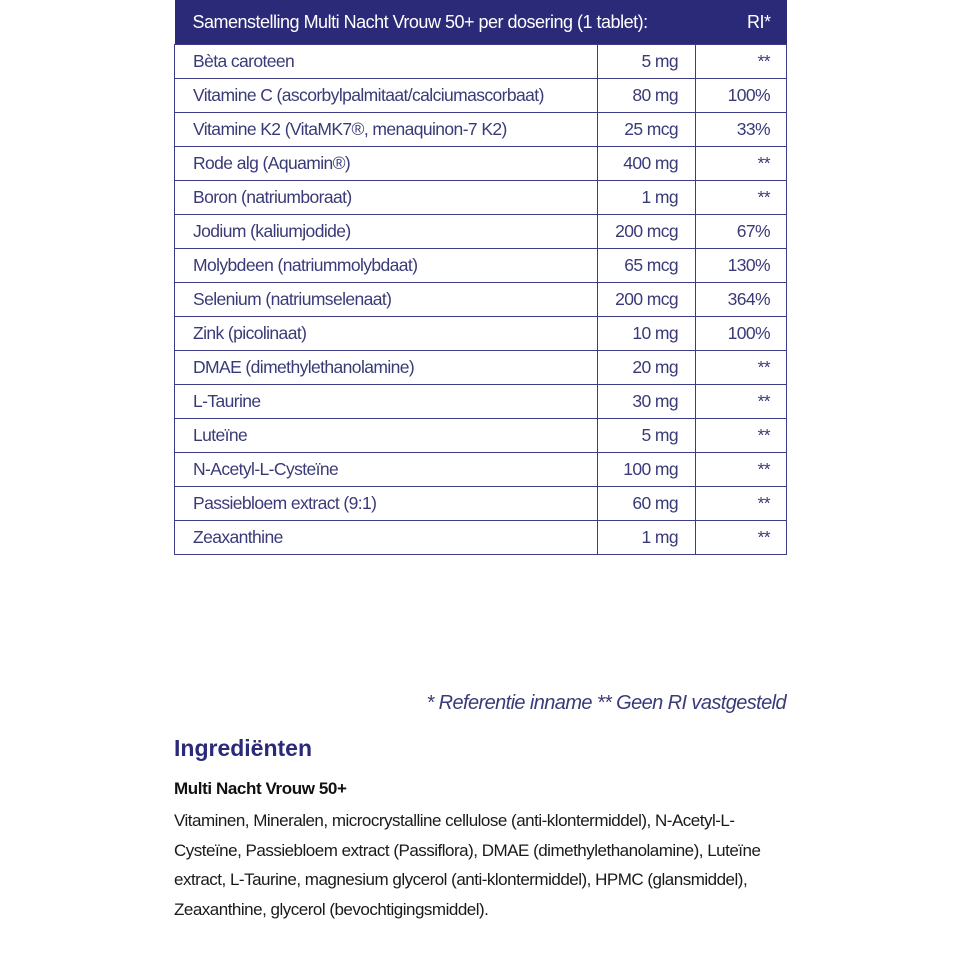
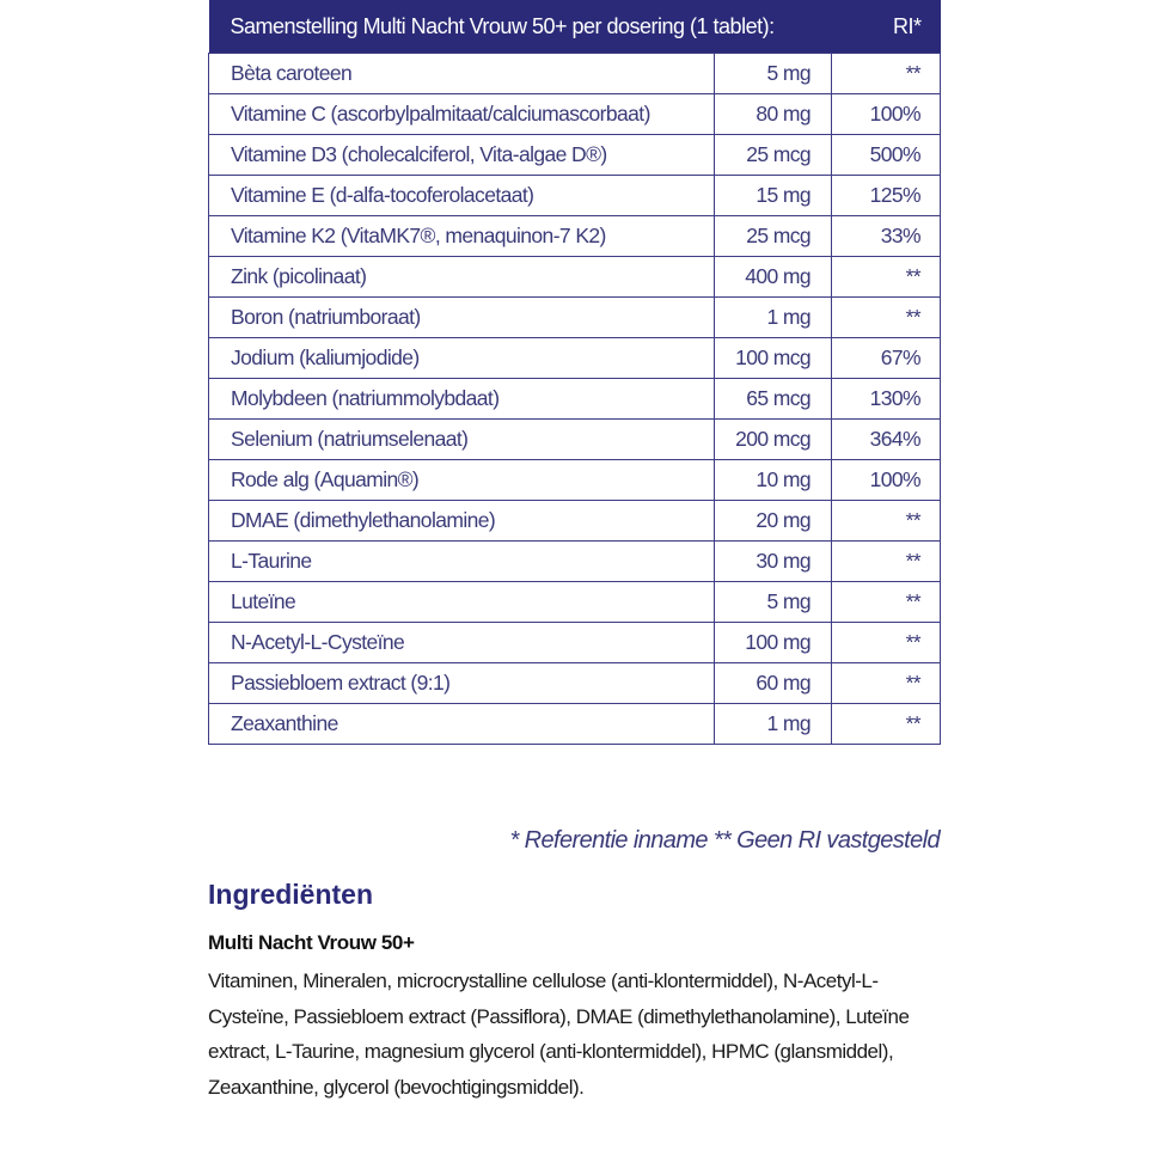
  Samenstelling Multi Nacht Vrouw 50+ per dosering (1 tablet):	RI*
  Bèta caroteen	5 mg	**
  Vitamine C (ascorbylpalmitaat/calciumascorbaat)	80 mg	100%
+ Vitamine D3 (cholecalciferol, Vita-algae D®)	25 mcg	500%
+ Vitamine E (d-alfa-tocoferolacetaat)	15 mg	125%
  Vitamine K2 (VitaMK7®, menaquinon-7 K2)	25 mcg	33%
- Rode alg (Aquamin®)	400 mg	**
+ Zink (picolinaat)	400 mg	**
  Boron (natriumboraat)	1 mg	**
- Jodium (kaliumjodide)	200 mcg	67%
+ Jodium (kaliumjodide)	100 mcg	67%
  Molybdeen (natriummolybdaat)	65 mcg	130%
  Selenium (natriumselenaat)	200 mcg	364%
- Zink (picolinaat)	10 mg	100%
+ Rode alg (Aquamin®)	10 mg	100%
  DMAE (dimethylethanolamine)	20 mg	**
  L-Taurine	30 mg	**
  Luteïne	5 mg	**
  N-Acetyl-L-Cysteïne	100 mg	**
  Passiebloem extract (9:1)	60 mg	**
  Zeaxanthine	1 mg	**
  * Referentie inname ** Geen RI vastgesteld
  Ingrediënten
  Multi Nacht Vrouw 50+
  Vitaminen, Mineralen, microcrystalline cellulose (anti-klontermiddel), N-Acetyl-L-Cysteïne, Passiebloem extract (Passiflora), DMAE (dimethylethanolamine), Luteïne extract, L-Taurine, magnesium glycerol (anti-klontermiddel), HPMC (glansmiddel), Zeaxanthine, glycerol (bevochtigingsmiddel).
